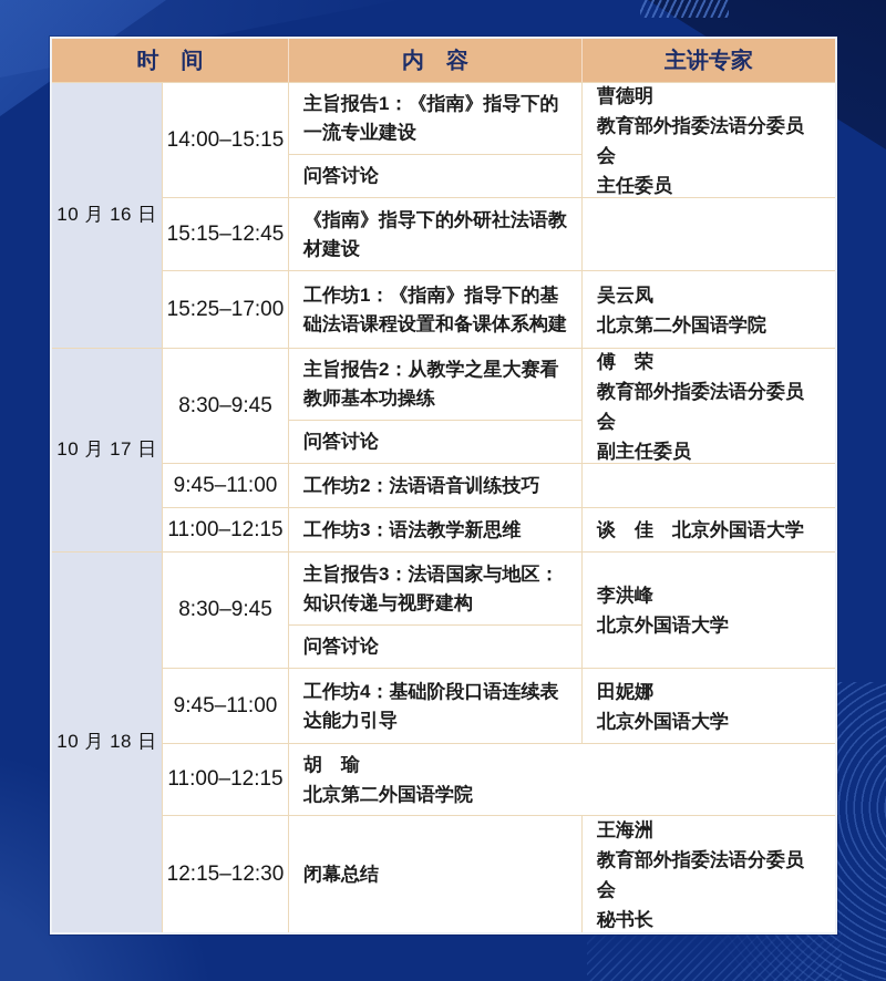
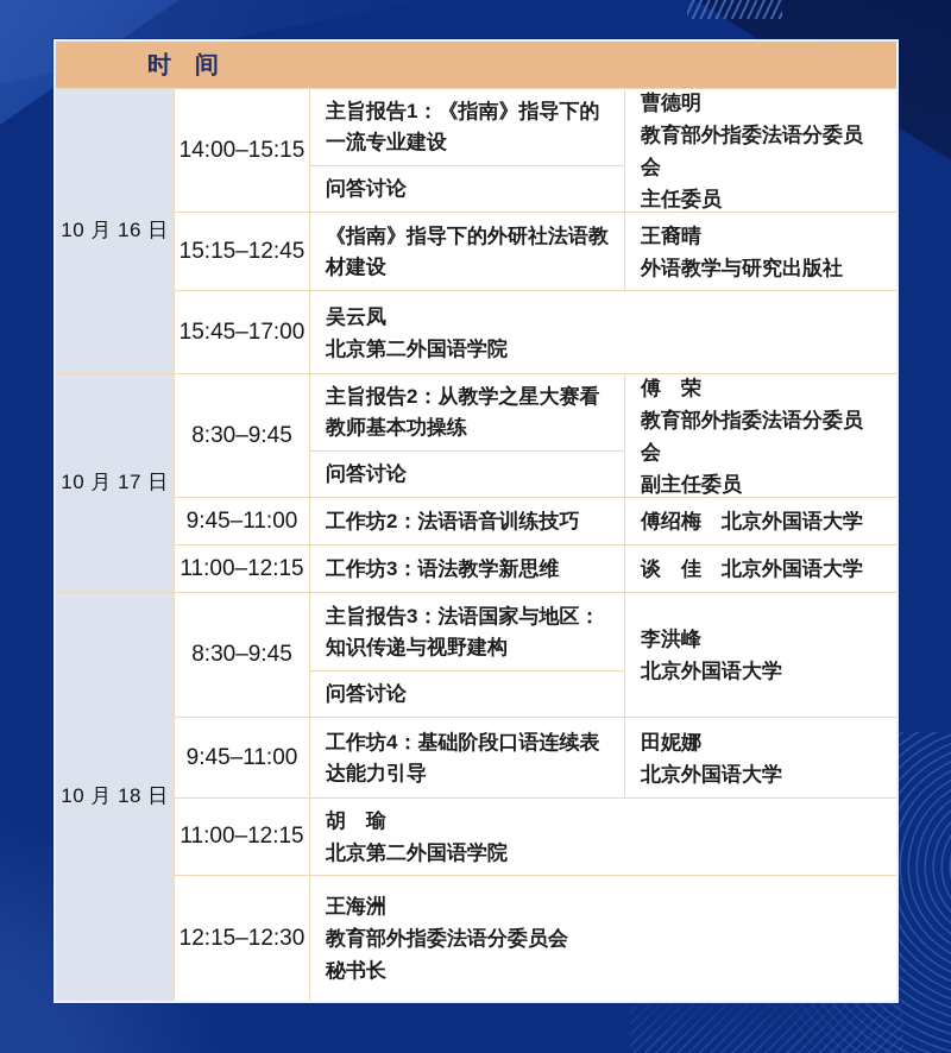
  时 间
- 内 容
- 主讲专家
  10 月 16 日
  14:00–15:15
  主旨报告1：《指南》指导下的一流专业建设
  问答讨论
  曹德明
  教育部外指委法语分委员会
  主任委员
  15:15–12:45
  《指南》指导下的外研社法语教材建设
+ 王裔晴
+ 外语教学与研究出版社
- 15:25–17:00
+ 15:45–17:00
- 工作坊1：《指南》指导下的基础法语课程设置和备课体系构建
  吴云凤
  北京第二外国语学院
  10 月 17 日
  8:30–9:45
  主旨报告2：从教学之星大赛看教师基本功操练
  问答讨论
  傅 荣
  教育部外指委法语分委员会
  副主任委员
  9:45–11:00
  工作坊2：法语语音训练技巧
+ 傅绍梅 北京外国语大学
  11:00–12:15
  工作坊3：语法教学新思维
  谈 佳 北京外国语大学
  10 月 18 日
  8:30–9:45
  主旨报告3：法语国家与地区：知识传递与视野建构
  问答讨论
  李洪峰
  北京外国语大学
  9:45–11:00
  工作坊4：基础阶段口语连续表达能力引导
  田妮娜
  北京外国语大学
  11:00–12:15
  胡 瑜
  北京第二外国语学院
  12:15–12:30
- 闭幕总结
  王海洲
  教育部外指委法语分委员会
  秘书长
